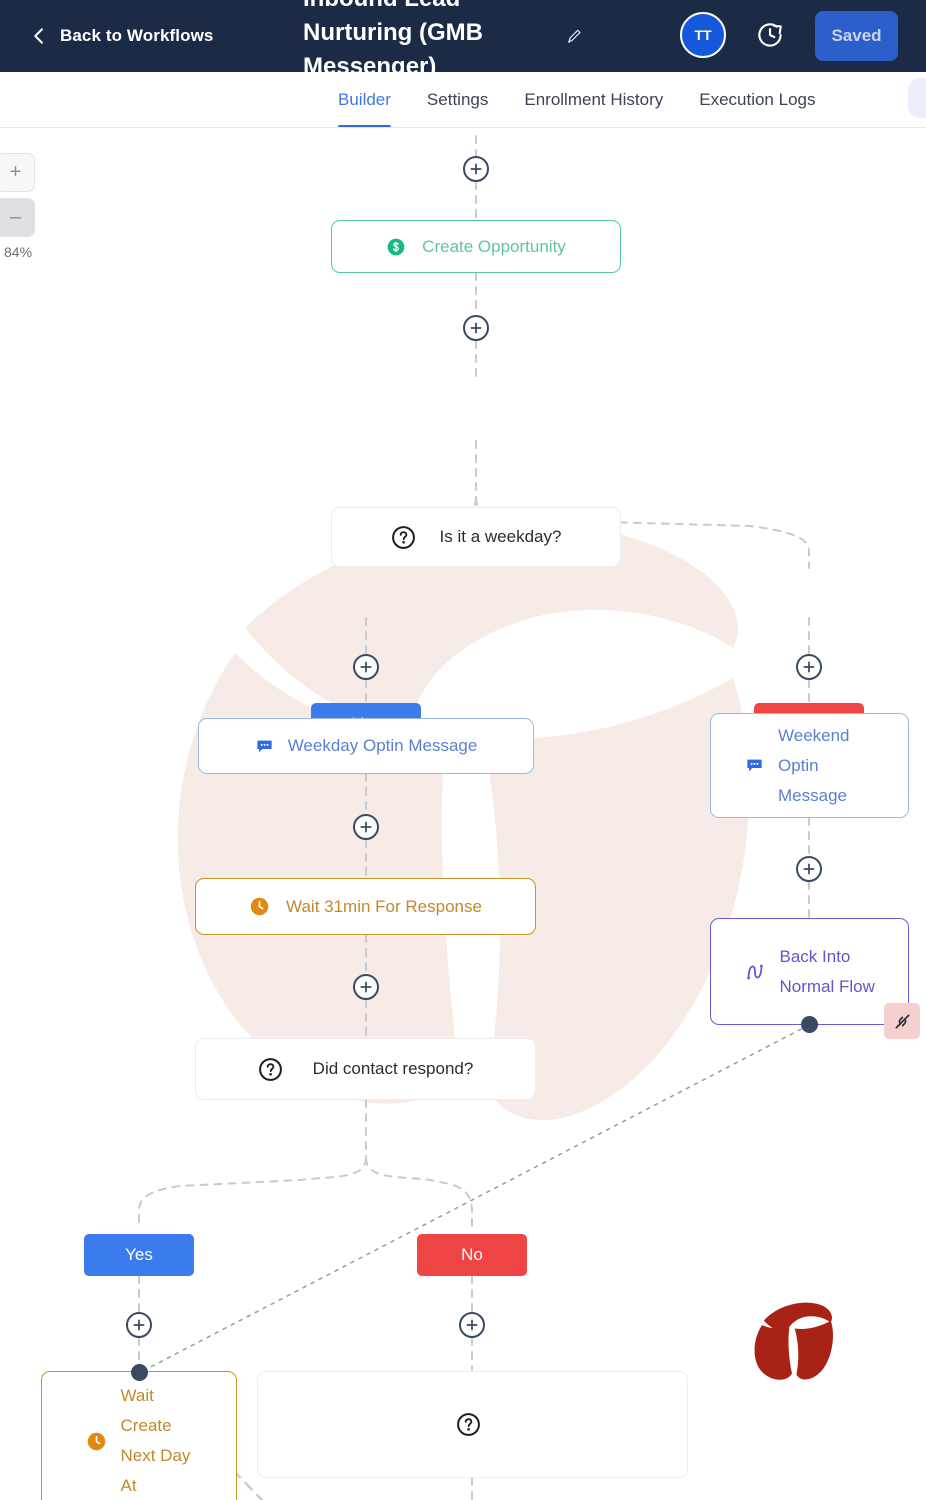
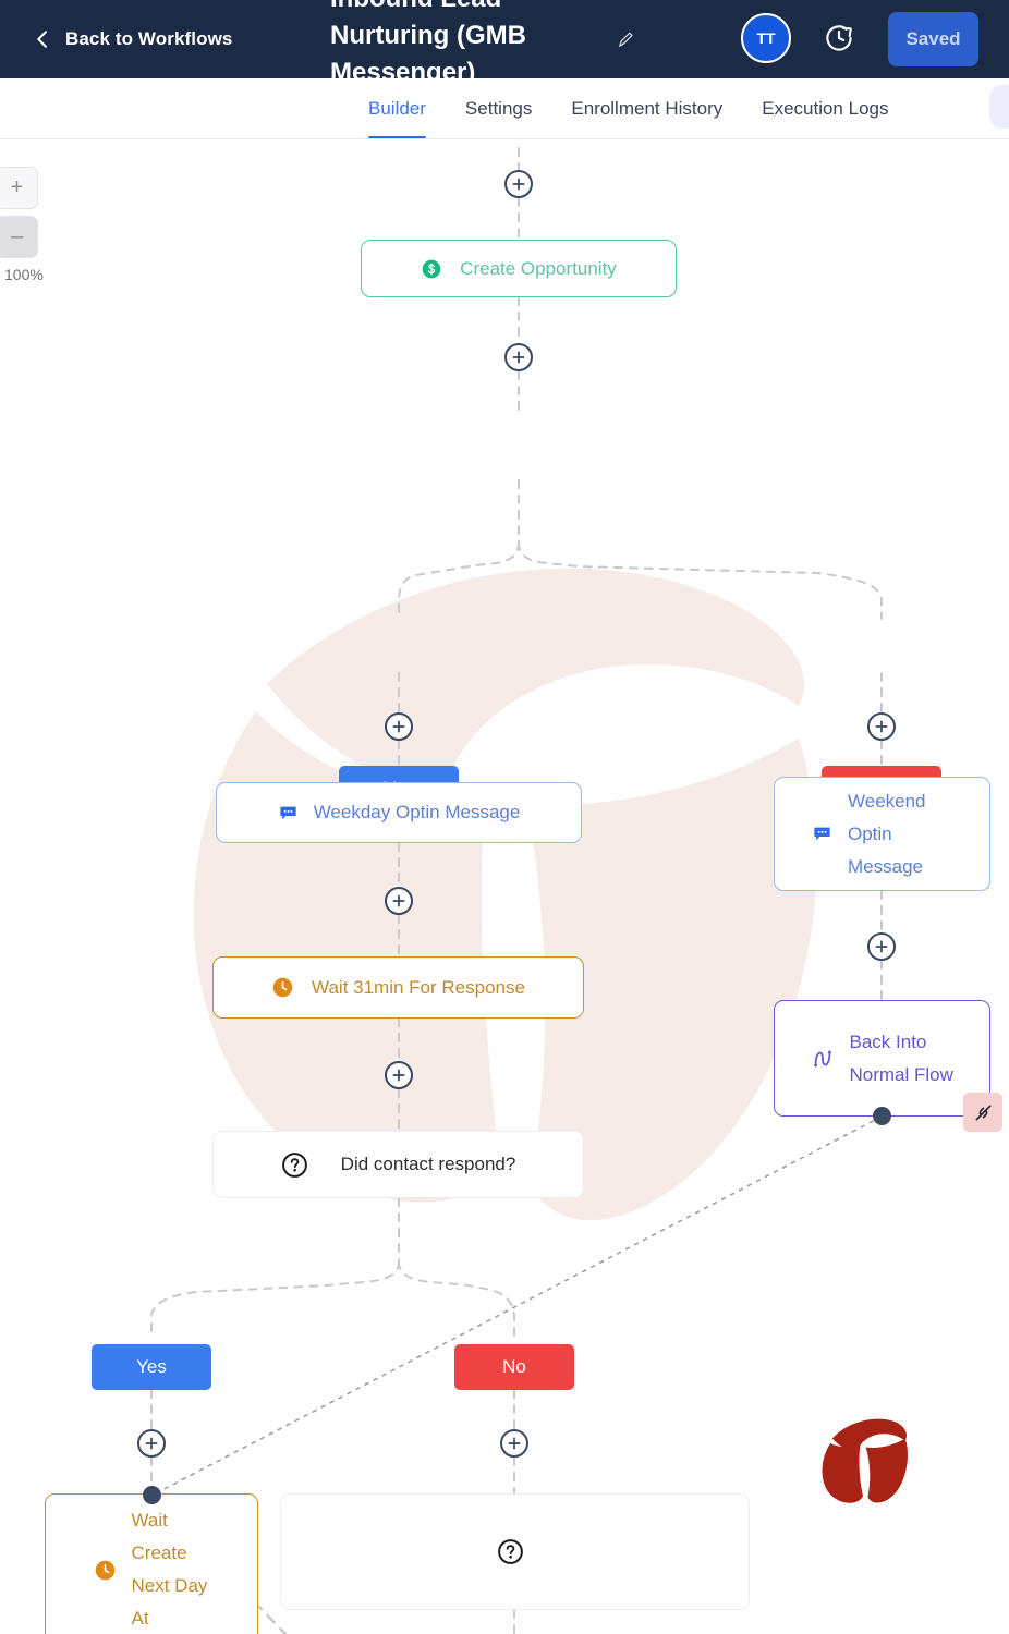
  Back to Workflows
  TT
  Saved
  Builder
  Settings
  Enrollment History
  Execution Logs
  +
  –
- 84%
+ 100%
  Create Opportunity
- Is it a weekday?
  Weekday Optin Message
  Weekend Optin Message
  Wait 31min For Response
  Back Into Normal Flow
  Did contact respond?
  Yes
  No
  Wait Create Next Day At
